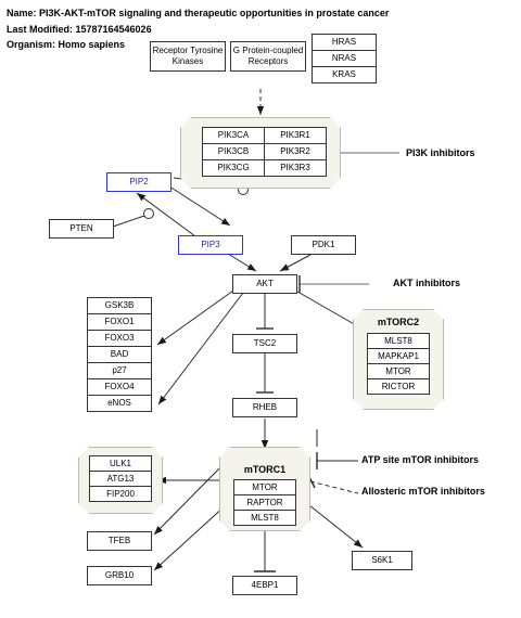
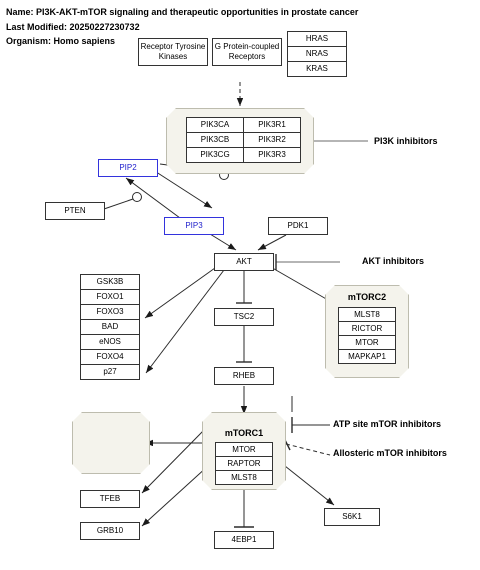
  Name: PI3K-AKT-mTOR signaling and therapeutic opportunities in prostate cancer
- Last Modified: 15787164546026
+ Last Modified: 20250227230732
  Organism: Homo sapiens
  Receptor Tyrosine Kinases
  G Protein-coupled Receptors
  HRAS
  NRAS
  KRAS
  PIK3CA
  PIK3CB
  PIK3CG
  PIK3R1
  PIK3R2
  PIK3R3
  PIP2
  PIP3
  PTEN
  PDK1
  AKT
  TSC2
  RHEB
  TFEB
  GRB10
  4EBP1
  S6K1
  GSK3B
  FOXO1
  FOXO3
  BAD
- p27
+ eNOS
  FOXO4
- eNOS
+ p27
  mTORC2
  MLST8
- MAPKAP1
+ RICTOR
  MTOR
- RICTOR
+ MAPKAP1
  mTORC1
  MTOR
  RAPTOR
  MLST8
- ULK1
- ATG13
- FIP200
  PI3K inhibitors
  AKT inhibitors
  ATP site mTOR inhibitors
  Allosteric mTOR inhibitors
